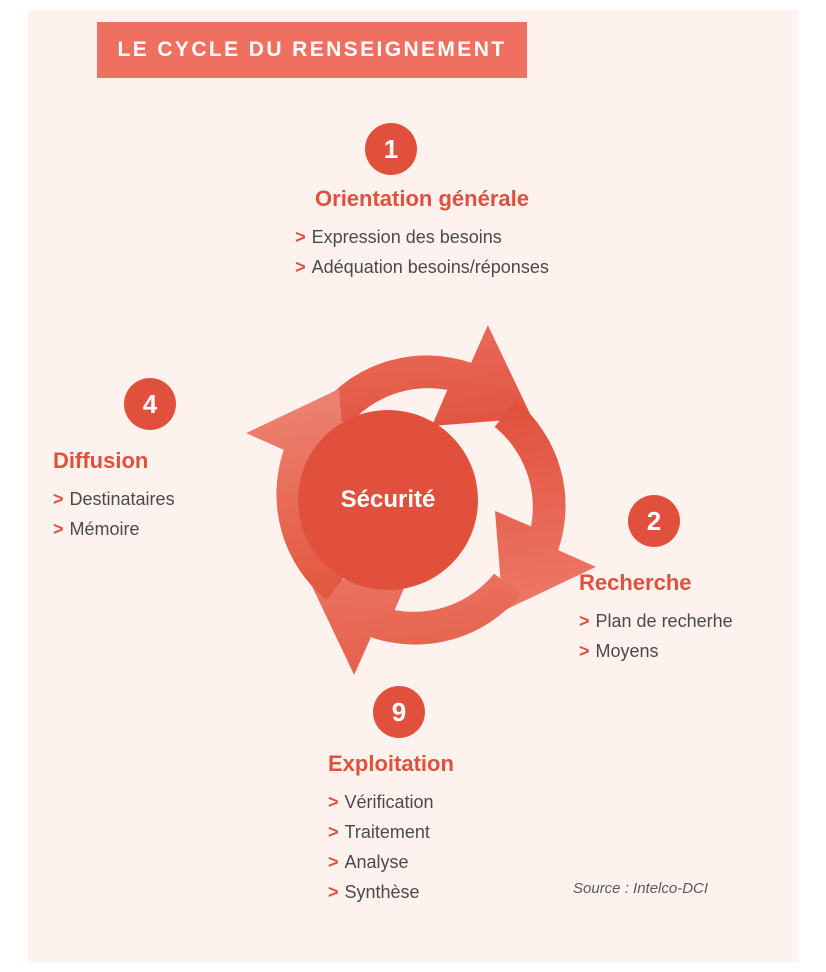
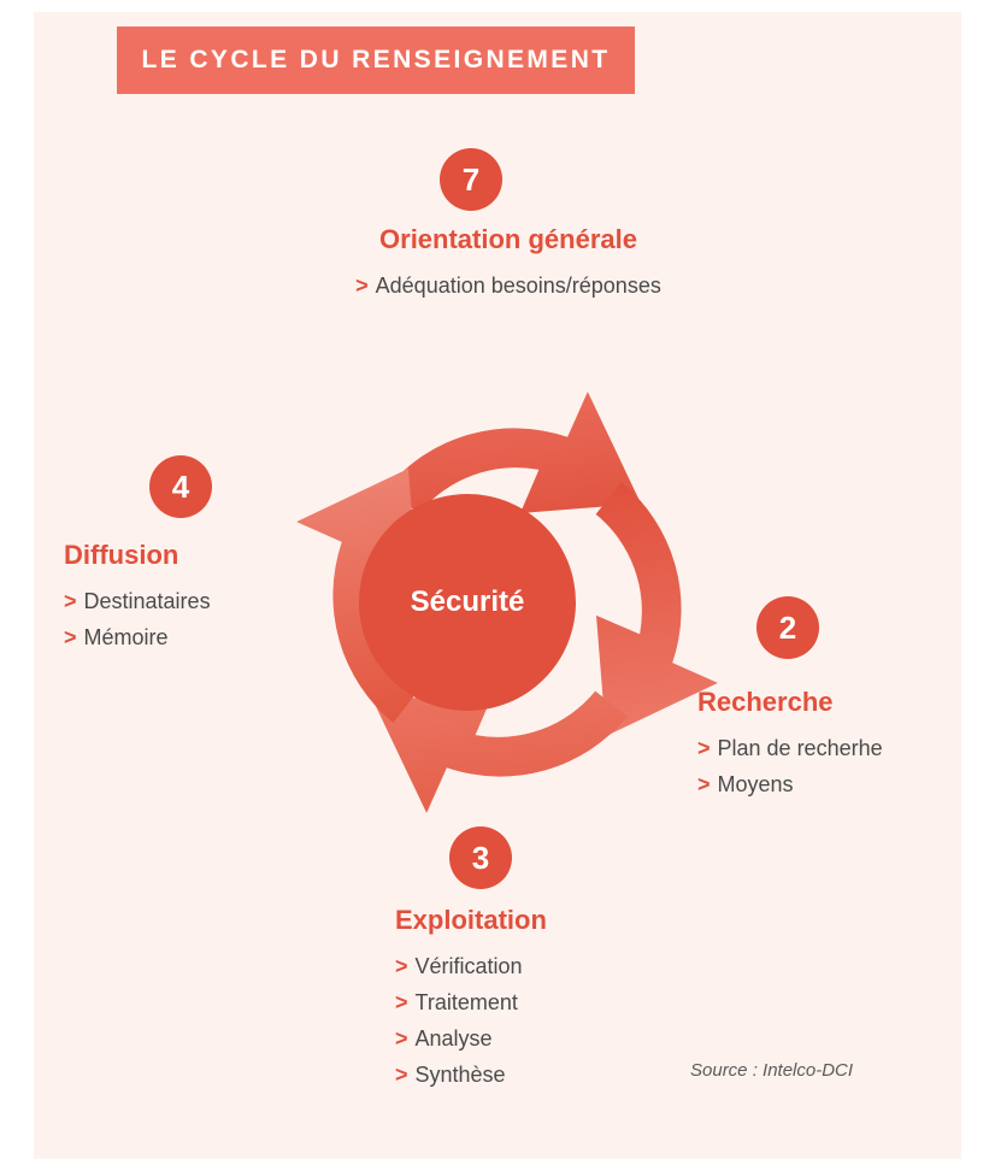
  LE CYCLE DU RENSEIGNEMENT
  Sécurité
- 1
+ 7
  2
- 9
+ 3
  4
  Orientation générale
- > Expression des besoins
  > Adéquation besoins/réponses
  Recherche
  > Plan de recherhe
  > Moyens
  Exploitation
  > Vérification
  > Traitement
  > Analyse
  > Synthèse
  Diffusion
  > Destinataires
  > Mémoire
  Source : Intelco-DCI
